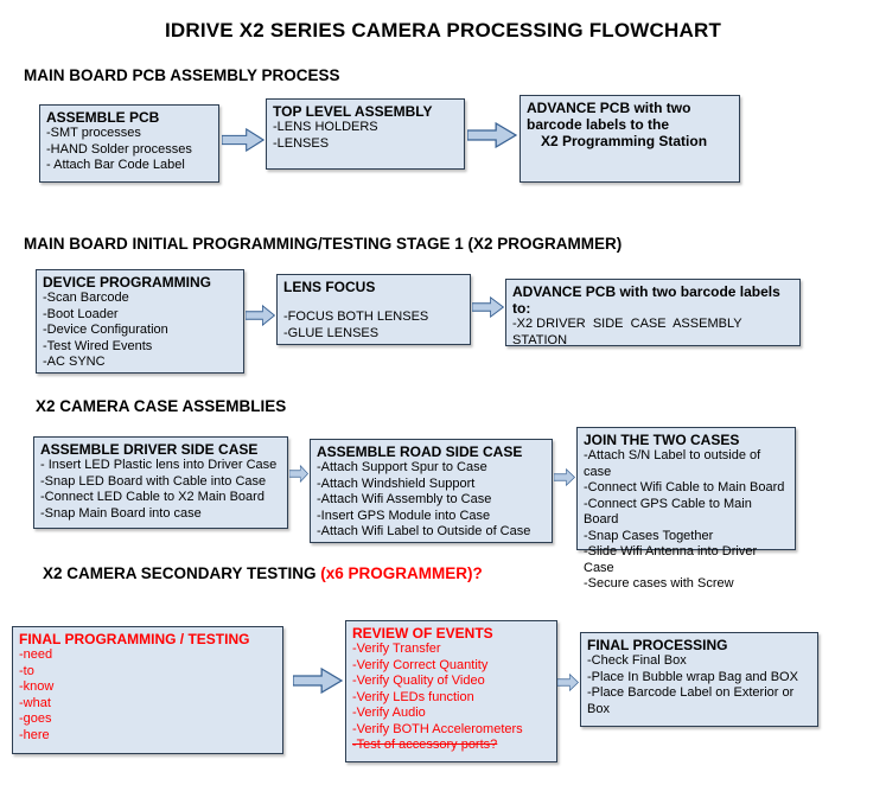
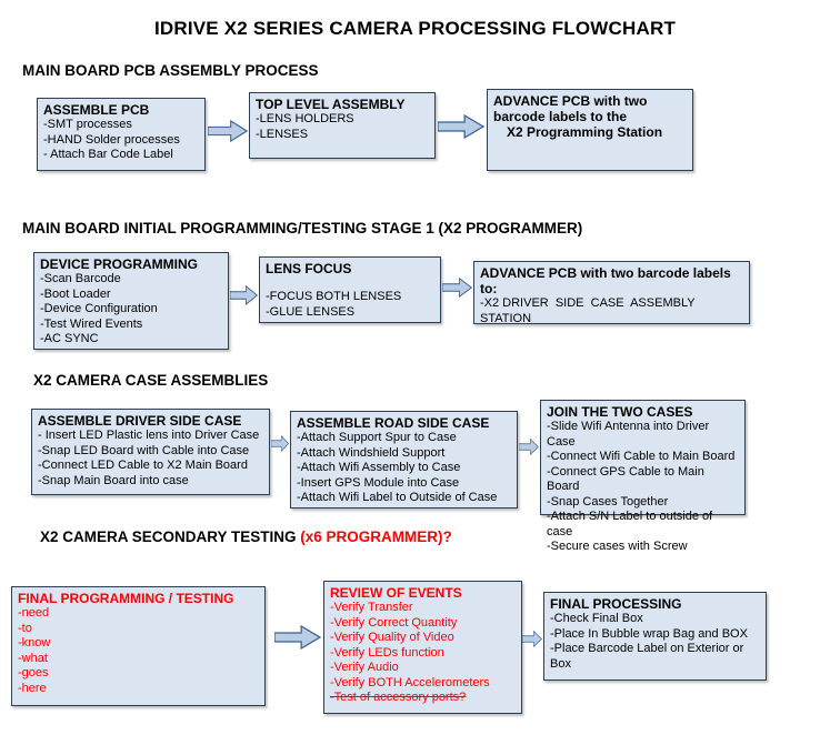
  IDRIVE X2 SERIES CAMERA PROCESSING FLOWCHART
  MAIN BOARD PCB ASSEMBLY PROCESS
  ASSEMBLE PCB
  -SMT processes
  -HAND Solder processes
  - Attach Bar Code Label
  TOP LEVEL ASSEMBLY
  -LENS HOLDERS
  -LENSES
  ADVANCE PCB with two barcode labels to the
  X2 Programming Station
  MAIN BOARD INITIAL PROGRAMMING/TESTING STAGE 1 (X2 PROGRAMMER)
  DEVICE PROGRAMMING
  -Scan Barcode
  -Boot Loader
  -Device Configuration
  -Test Wired Events
  -AC SYNC
  LENS FOCUS
  -FOCUS BOTH LENSES
  -GLUE LENSES
  ADVANCE PCB with two barcode labels to:
  -X2 DRIVER SIDE CASE ASSEMBLY STATION
  X2 CAMERA CASE ASSEMBLIES
  ASSEMBLE DRIVER SIDE CASE
  - Insert LED Plastic lens into Driver Case
  -Snap LED Board with Cable into Case
  -Connect LED Cable to X2 Main Board
  -Snap Main Board into case
  ASSEMBLE ROAD SIDE CASE
  -Attach Support Spur to Case
  -Attach Windshield Support
  -Attach Wifi Assembly to Case
  -Insert GPS Module into Case
  -Attach Wifi Label to Outside of Case
  JOIN THE TWO CASES
- -Attach S/N Label to outside of case
+ -Slide Wifi Antenna into Driver Case
  -Connect Wifi Cable to Main Board
  -Connect GPS Cable to Main Board
  -Snap Cases Together
- -Slide Wifi Antenna into Driver Case
+ -Attach S/N Label to outside of case
  -Secure cases with Screw
  X2 CAMERA SECONDARY TESTING (x6 PROGRAMMER)?
  FINAL PROGRAMMING / TESTING
  -need
  -to
  -know
  -what
  -goes
  -here
  REVIEW OF EVENTS
  -Verify Transfer
  -Verify Correct Quantity
  -Verify Quality of Video
  -Verify LEDs function
  -Verify Audio
  -Verify BOTH Accelerometers
  -Test of accessory ports?
  FINAL PROCESSING
  -Check Final Box
  -Place In Bubble wrap Bag and BOX
  -Place Barcode Label on Exterior or Box
